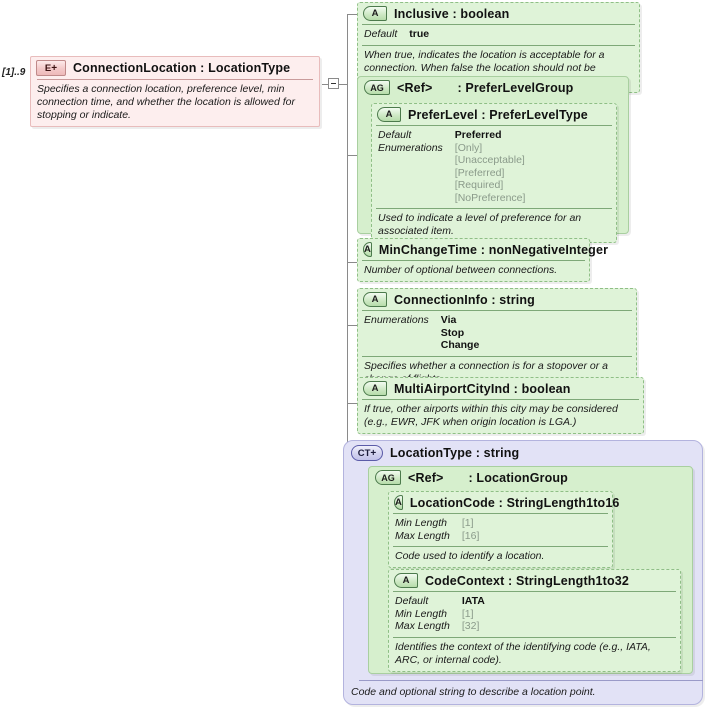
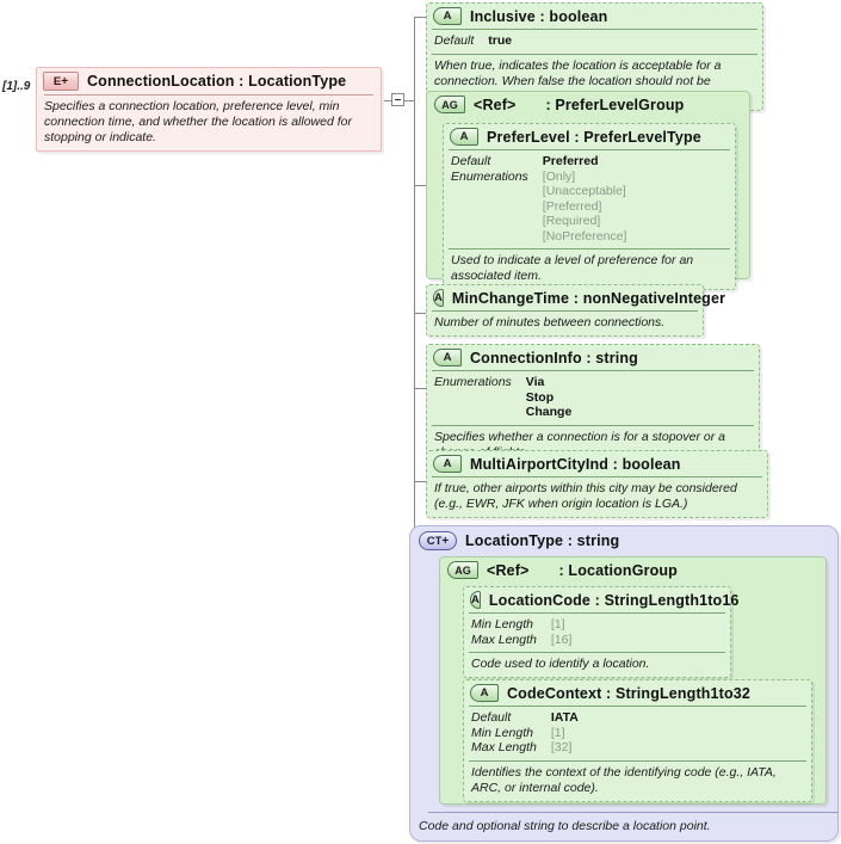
  [1]..9
  E+
  ConnectionLocation : LocationType
  Specifies a connection location, preference level, min connection time, and whether the location is allowed for stopping or indicate.
  A
  Inclusive : boolean
  Default	true
  When true, indicates the location is acceptable for a connection. When false the location should not be
  AG
  <Ref>
  : PreferLevelGroup
  A
  PreferLevel : PreferLevelType
  Default	Preferred
  Enumerations	[Only]
  	[Unacceptable]
  	[Preferred]
  	[Required]
  	[NoPreference]
  Used to indicate a level of preference for an associated item.
  A
  MinChangeTime : nonNegativeInteger
- Number of optional between connections.
+ Number of minutes between connections.
  A
  ConnectionInfo : string
  Enumerations	Via
  	Stop
  	Change
  Specifies whether a connection is for a stopover or a
  A
  MultiAirportCityInd : boolean
  If true, other airports within this city may be considered (e.g., EWR, JFK when origin location is LGA.)
  CT+
  LocationType : string
  Code and optional string to describe a location point.
  AG
  <Ref>
  : LocationGroup
  A
  LocationCode : StringLength1to16
  Min Length	[1]
  Max Length	[16]
  Code used to identify a location.
  A
  CodeContext : StringLength1to32
  Default	IATA
  Min Length	[1]
  Max Length	[32]
  Identifies the context of the identifying code (e.g., IATA, ARC, or internal code).
